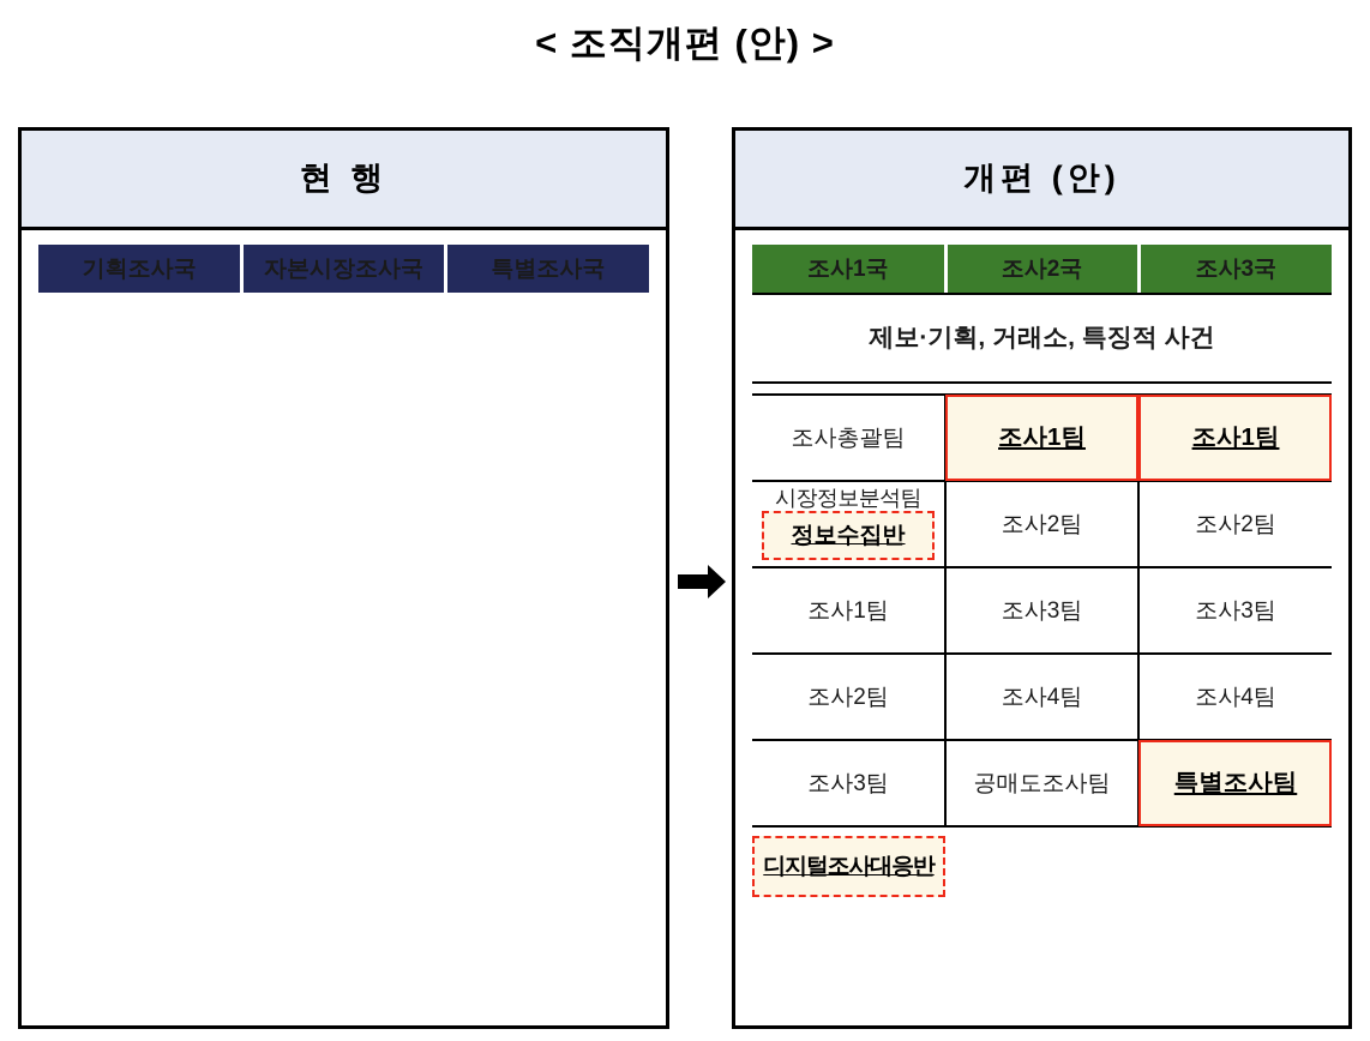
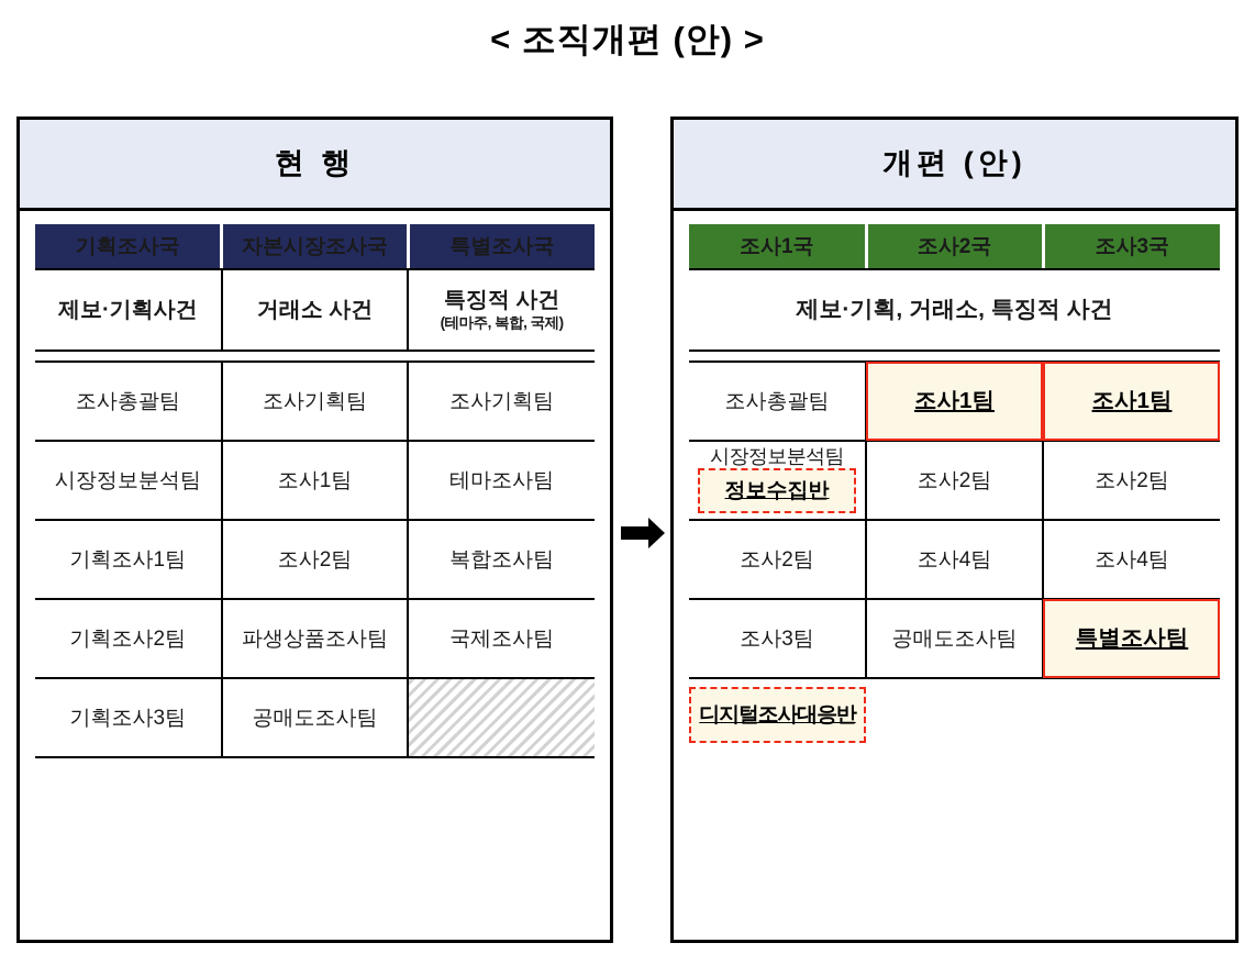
  < 조직개편 (안) >
  현 행
  기획조사국	자본시장조사국	특별조사국
+ 제보·기획사건	거래소 사건	특징적 사건 (테마주, 복합, 국제)
+ 조사총괄팀	조사기획팀	조사기획팀
+ 시장정보분석팀	조사1팀	테마조사팀
+ 기획조사1팀	조사2팀	복합조사팀
+ 기획조사2팀	파생상품조사팀	국제조사팀
+ 기획조사3팀	공매도조사팀
  개편 (안)
  조사1국	조사2국	조사3국
  제보·기획, 거래소, 특징적 사건
  조사총괄팀	조사1팀	조사1팀
  시장정보분석팀 정보수집반	조사2팀	조사2팀
- 조사1팀	조사3팀	조사3팀
  조사2팀	조사4팀	조사4팀
  조사3팀	공매도조사팀	특별조사팀
  디지털조사대응반
